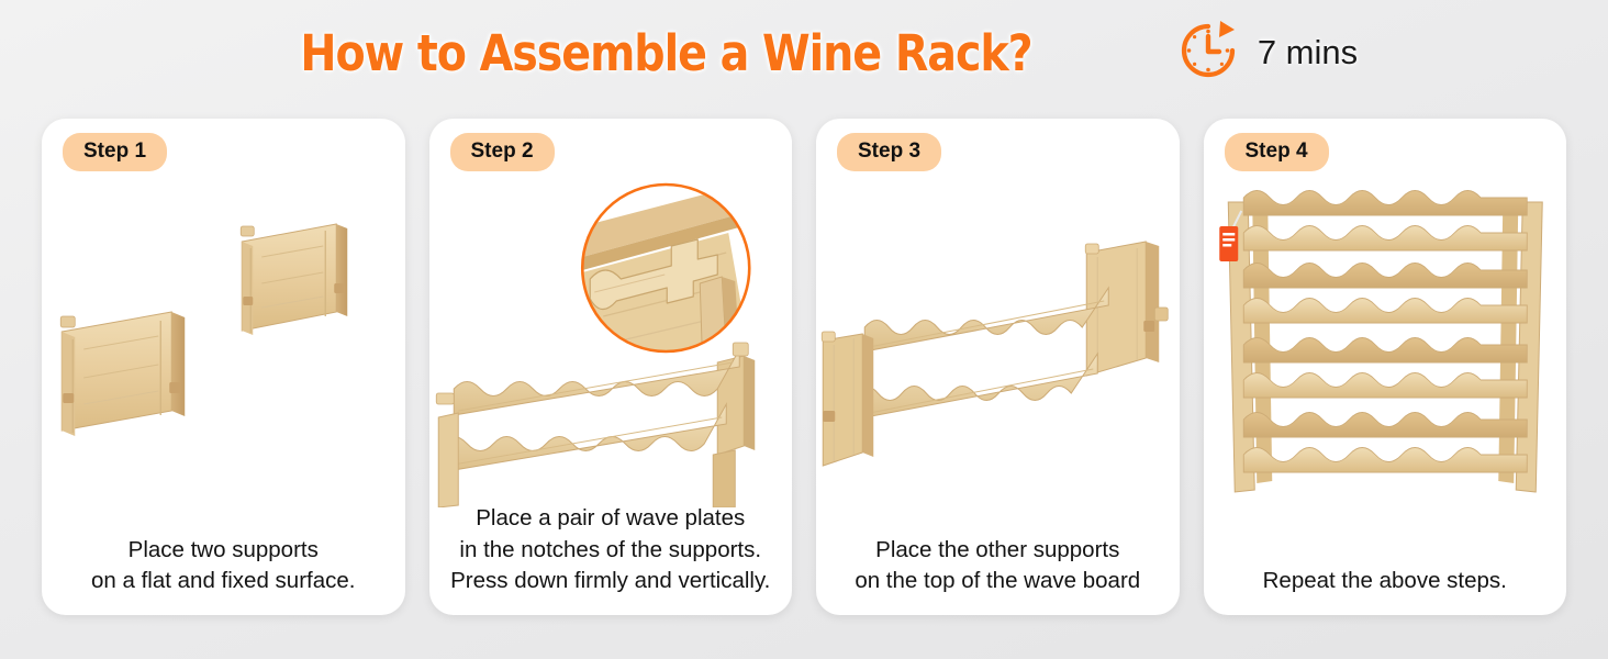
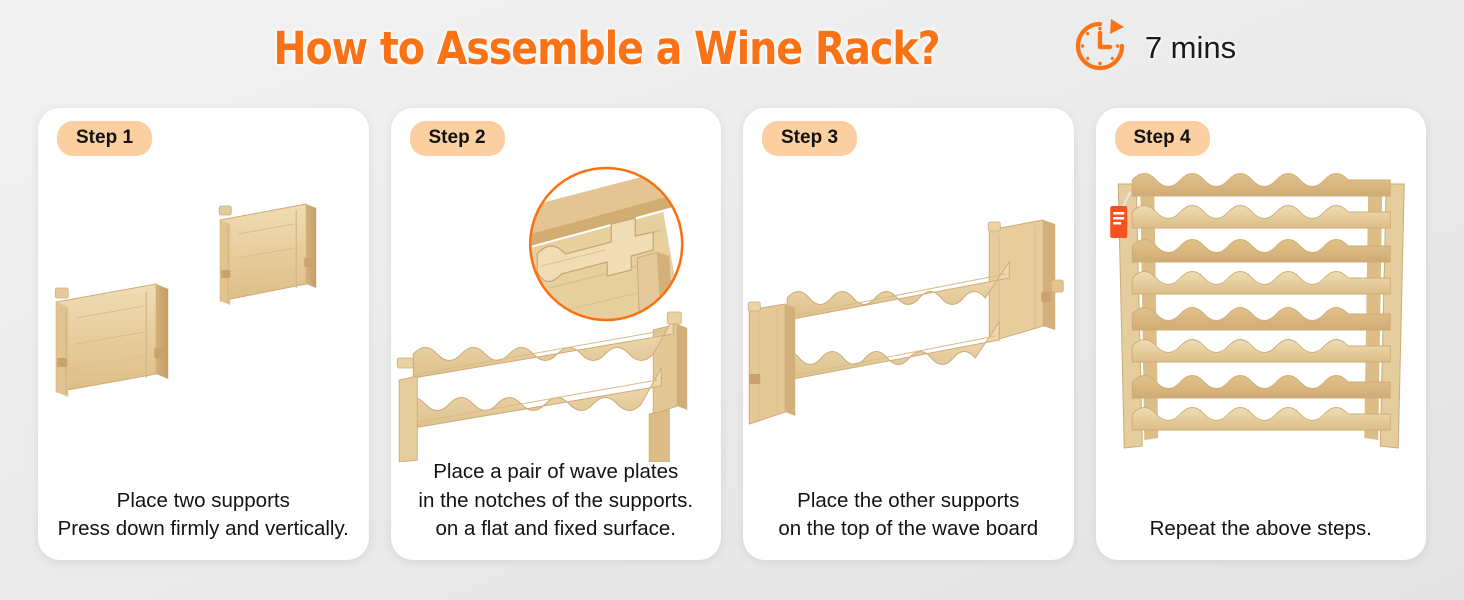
  How to Assemble a Wine Rack?
  7 mins
  Step 1
  Place two supports
- on a flat and fixed surface.
+ Press down firmly and vertically.
  Step 2
  Place a pair of wave plates
  in the notches of the supports.
- Press down firmly and vertically.
+ on a flat and fixed surface.
  Step 3
  Place the other supports
  on the top of the wave board
  Step 4
  Repeat the above steps.
